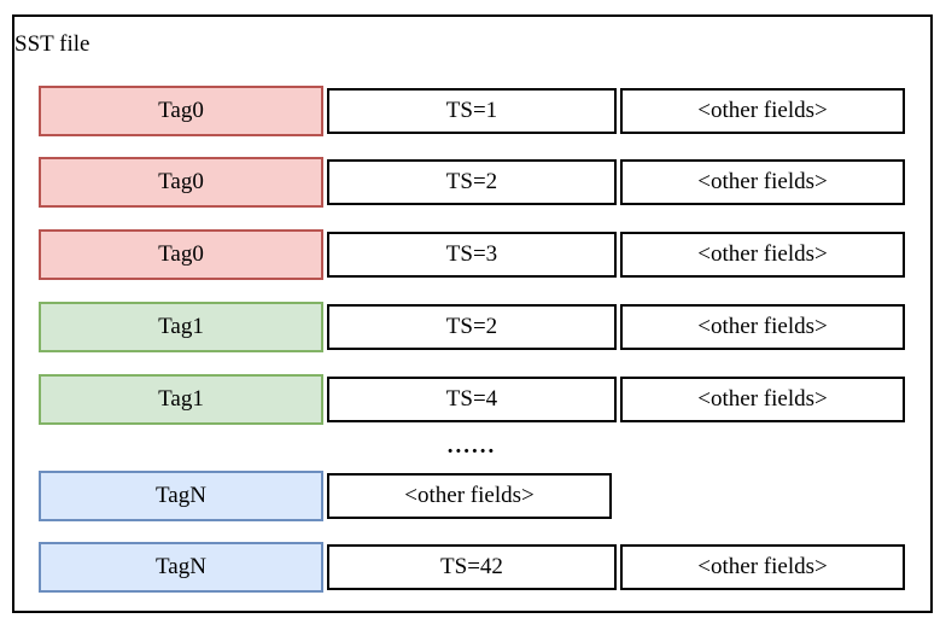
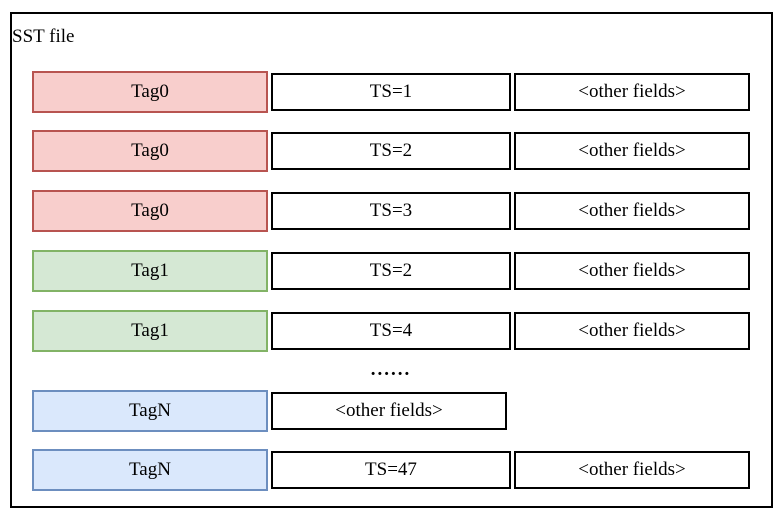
  SST file
  Tag0
  TS=1
  <other fields>
  Tag0
  TS=2
  <other fields>
  Tag0
  TS=3
  <other fields>
  Tag1
  TS=2
  <other fields>
  Tag1
  TS=4
  <other fields>
  ......
  TagN
  <other fields>
  TagN
- TS=42
+ TS=47
  <other fields>
